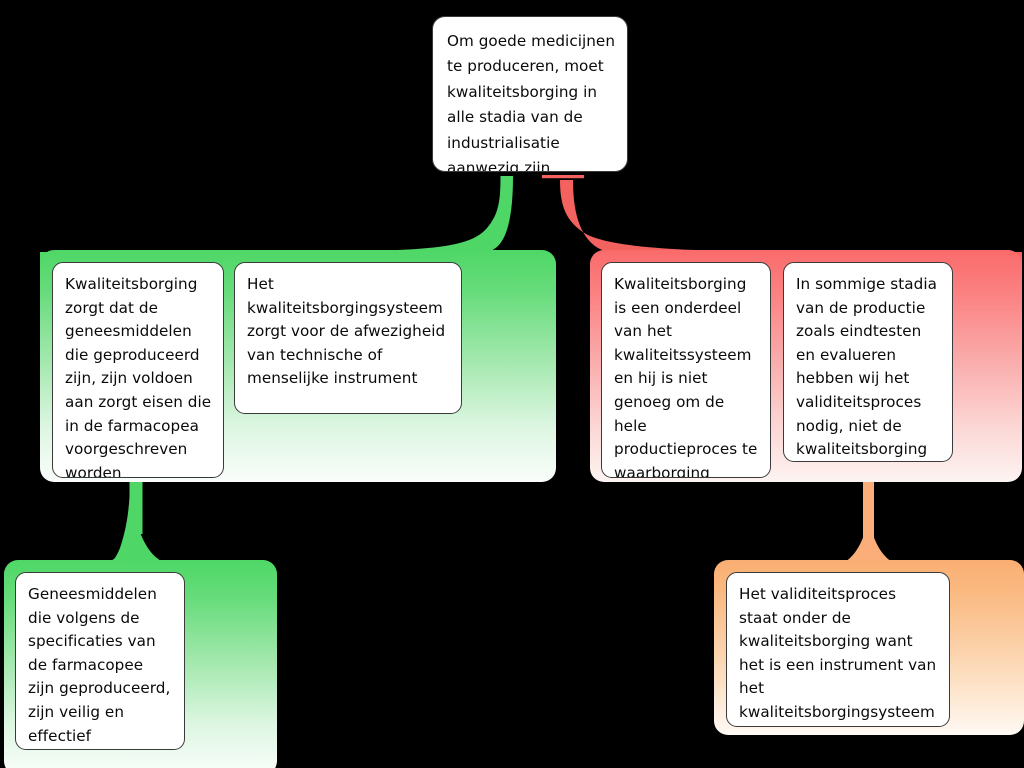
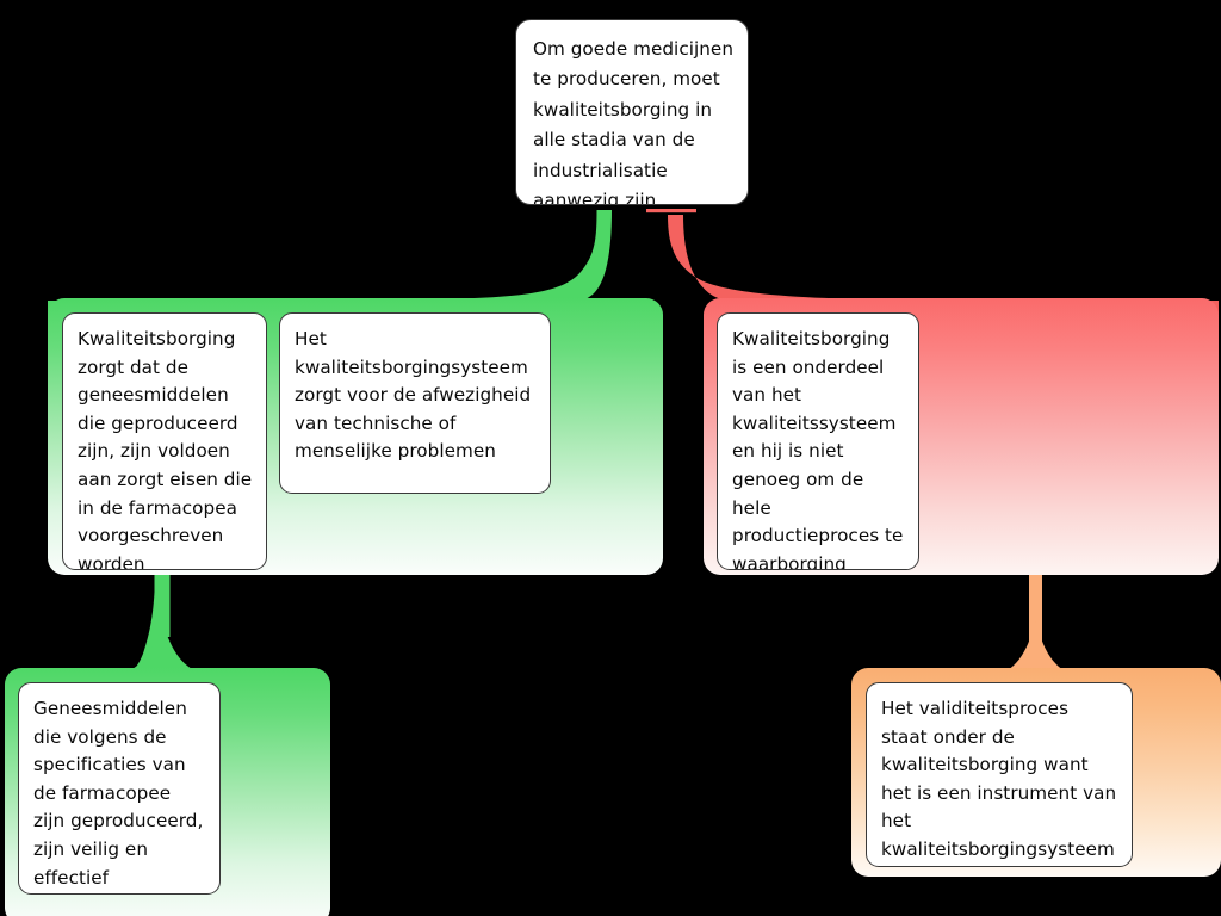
  Om goede medicijnen te produceren, moet kwaliteitsborging in alle stadia van de industrialisatie aanwezig zijn
  Kwaliteitsborging zorgt dat de geneesmiddelen die geproduceerd zijn, zijn voldoen aan zorgt eisen die in de farmacopea voorgeschreven worden
- Het kwaliteitsborgingsysteem zorgt voor de afwezigheid van technische of menselijke instrument
+ Het kwaliteitsborgingsysteem zorgt voor de afwezigheid van technische of menselijke problemen
  Kwaliteitsborging is een onderdeel van het kwaliteitssysteem en hij is niet genoeg om de hele productieproces te waarborging
- In sommige stadia van de productie zoals eindtesten en evalueren hebben wij het validiteitsproces nodig, niet de kwaliteitsborging
  Geneesmiddelen die volgens de specificaties van de farmacopee zijn geproduceerd, zijn veilig en effectief
  Het validiteitsproces staat onder de kwaliteitsborging want het is een instrument van het kwaliteitsborgingsysteem
